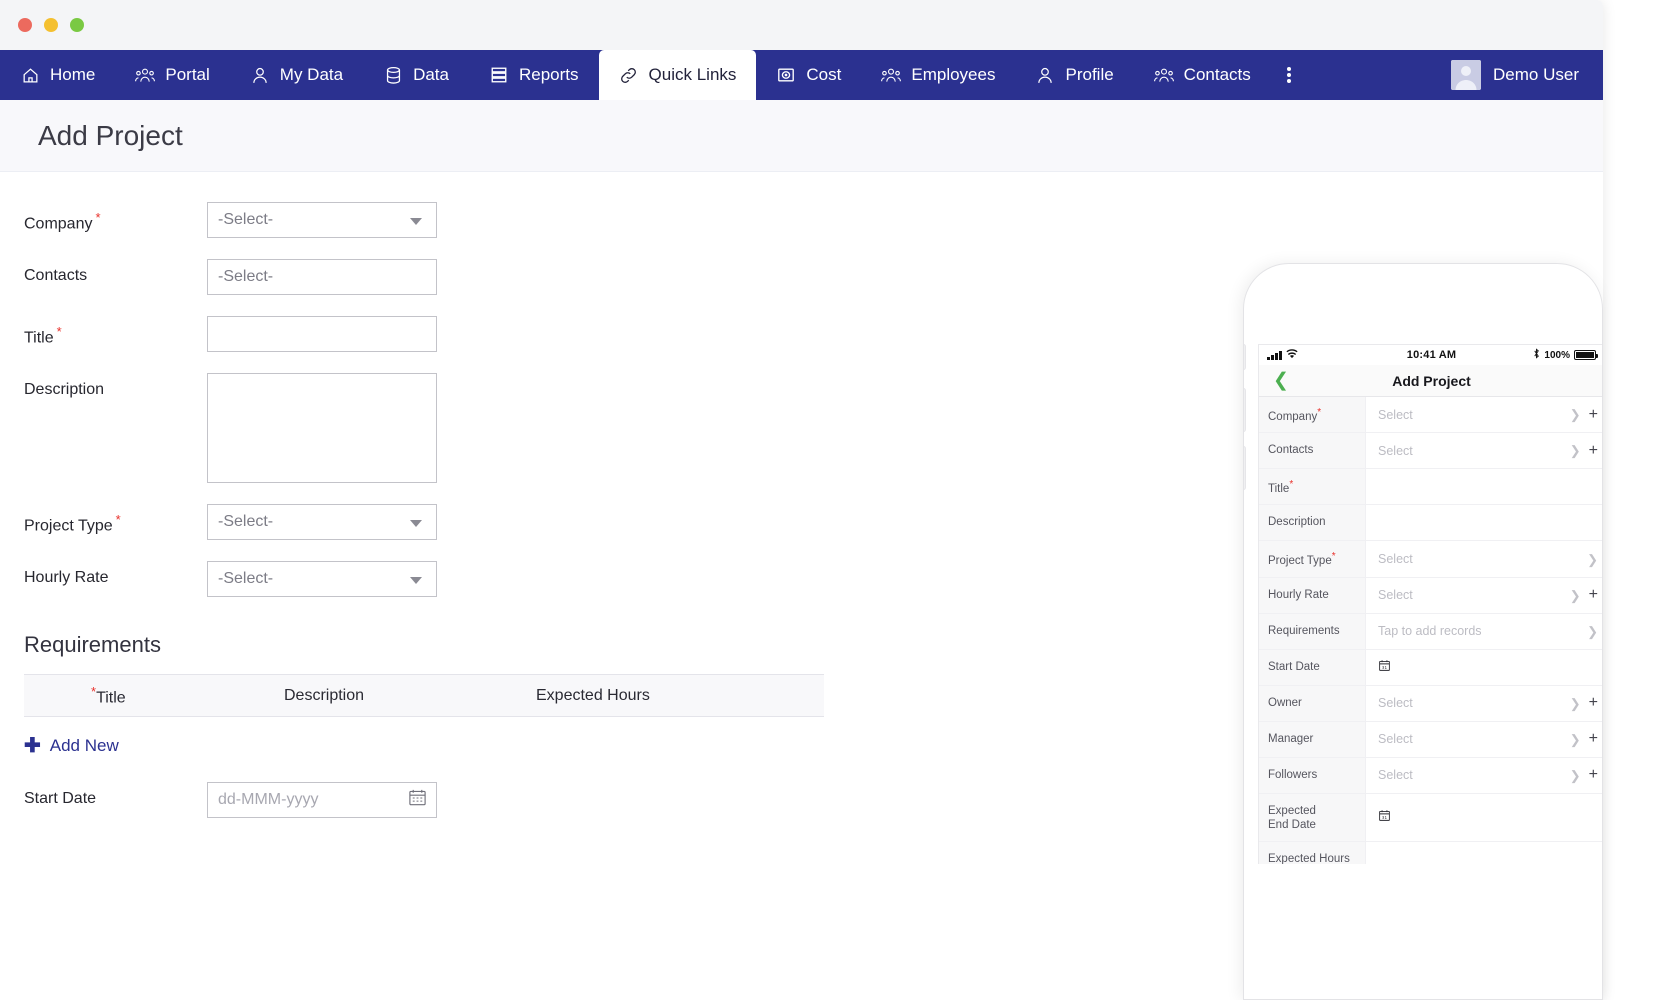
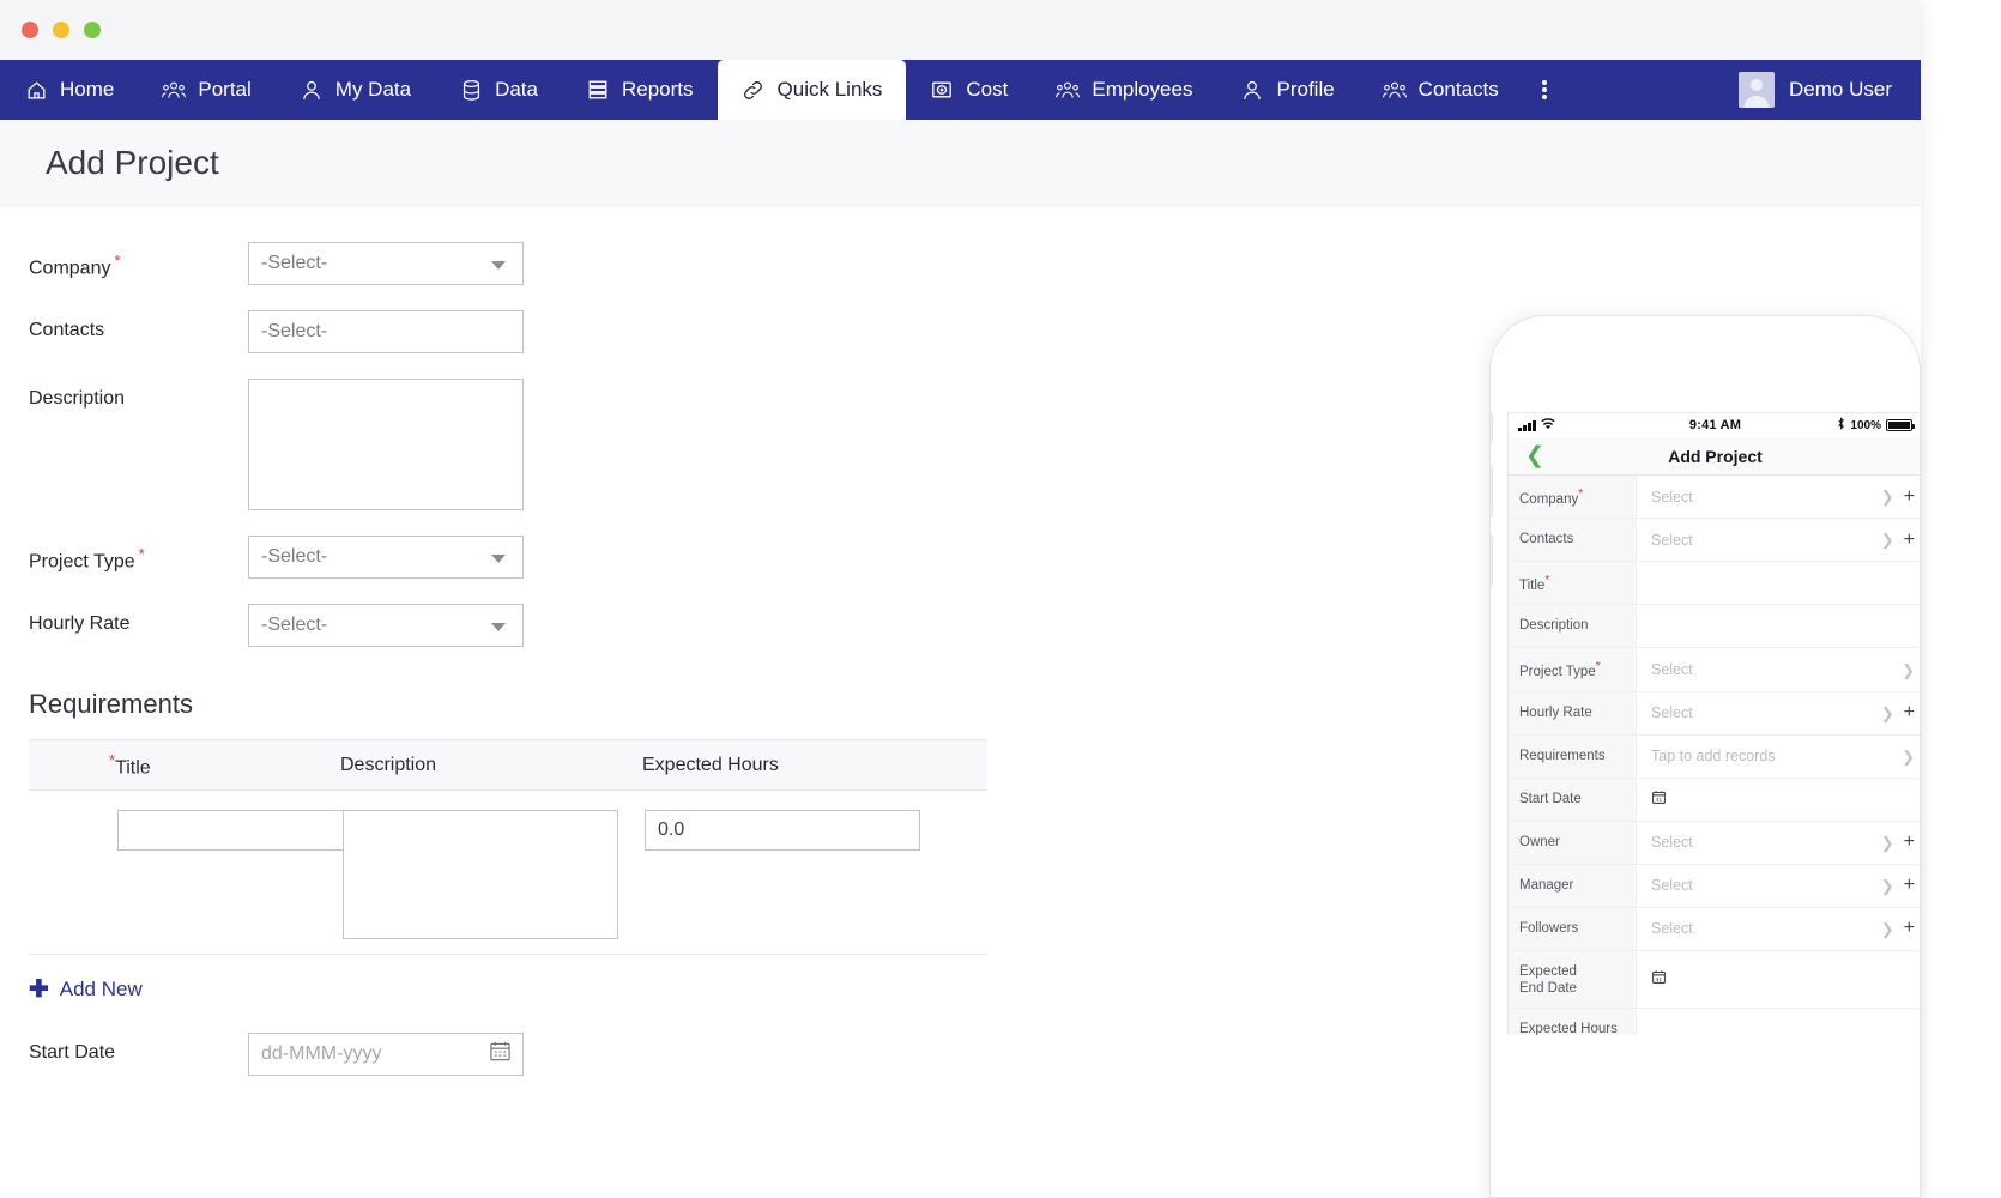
  Home
  Portal
  My Data
  Data
  Reports
  Quick Links
  Cost
  Employees
  Profile
  Contacts
  Demo User
  Add Project
  Company *
  -Select-
  Contacts
  -Select-
- Title *
  Description
  Project Type *
  -Select-
  Hourly Rate
  -Select-
  Requirements
  *Title
  Description
  Expected Hours
+ 0.0
  ✚
  Add New
  Start Date
  dd-MMM-yyyy
- 10:41 AM
+ 9:41 AM
  100%
  ❮
  Add Project
  Company*
  Select
  ❯
  +
  Contacts
  Select
  ❯
  +
  Title*
  Description
  Project Type*
  Select
  ❯
  Hourly Rate
  Select
  ❯
  +
  Requirements
  Tap to add records
  ❯
  Start Date
  Owner
  Select
  ❯
  +
  Manager
  Select
  ❯
  +
  Followers
  Select
  ❯
  +
  Expected
  End Date
  Expected Hours
